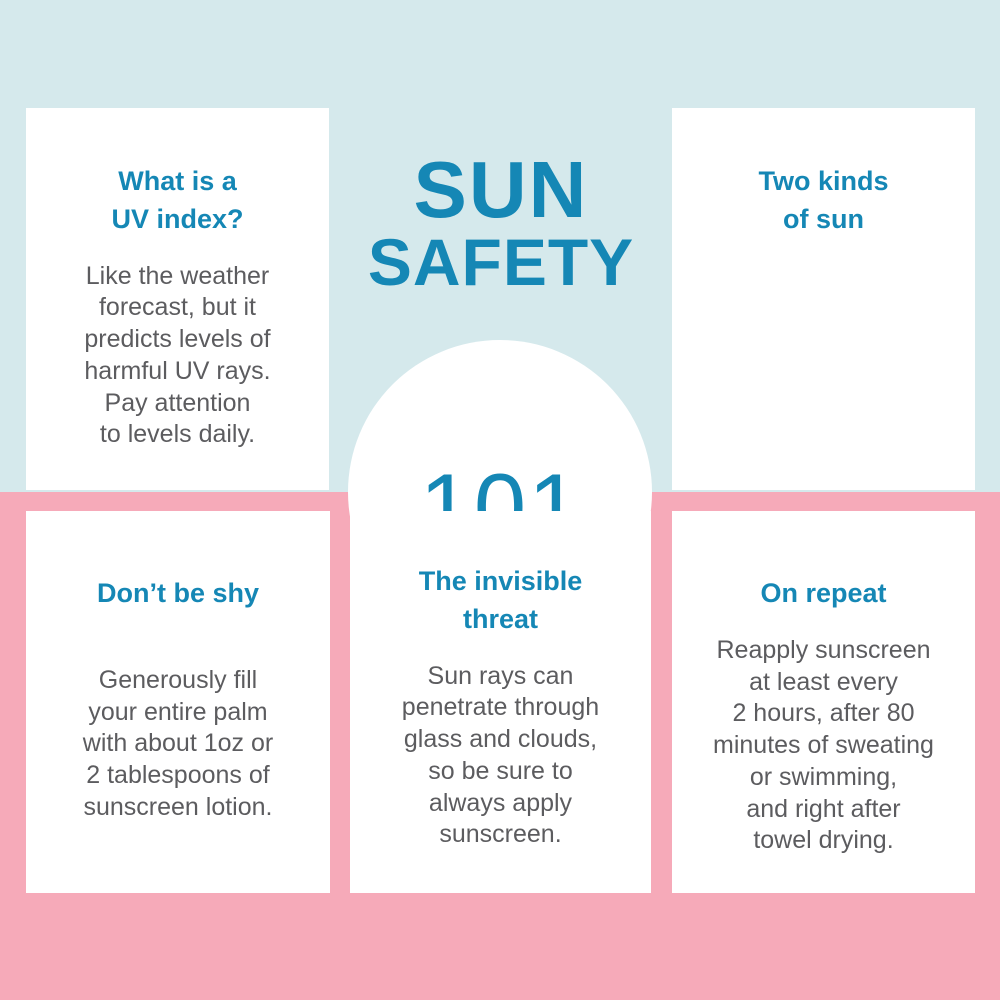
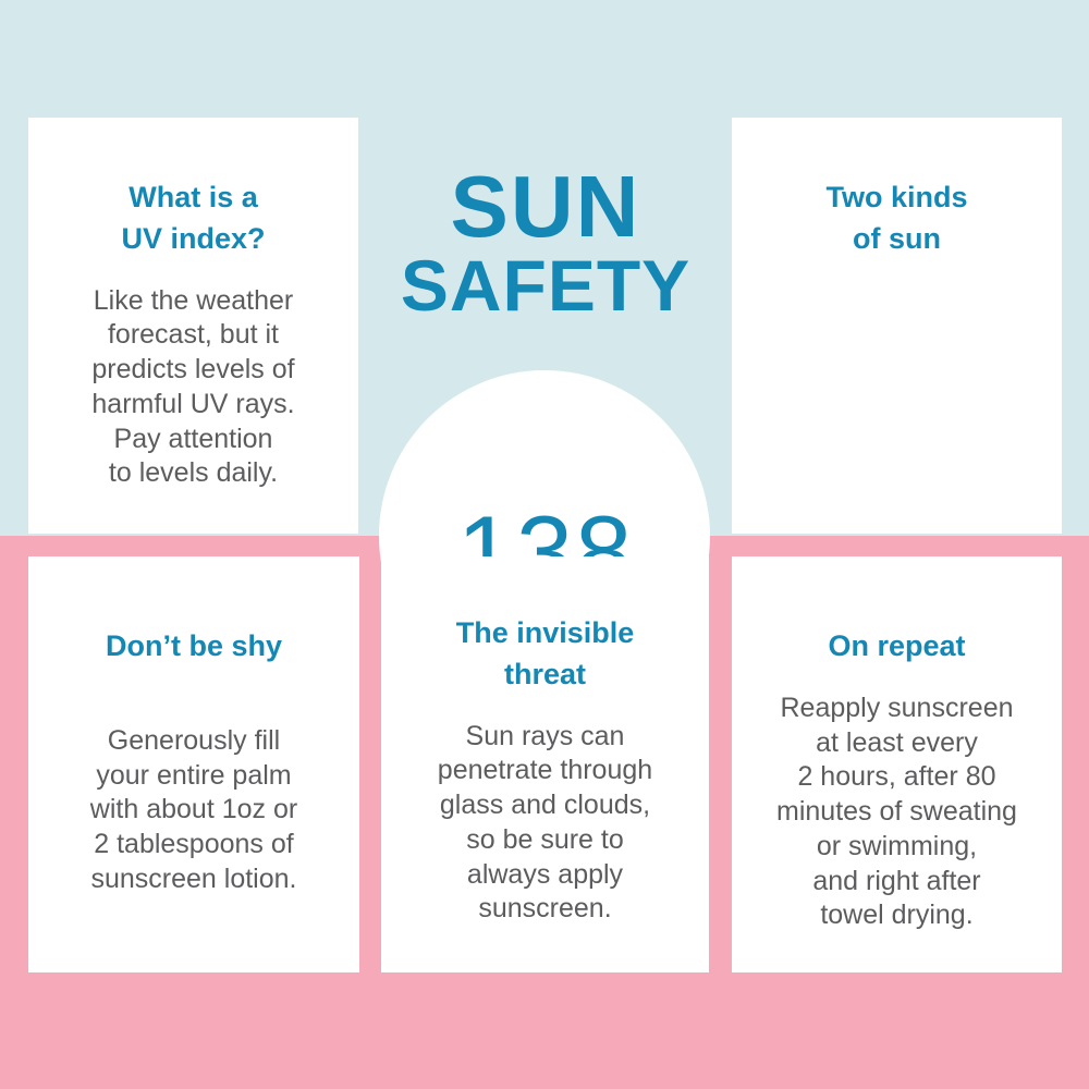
  What is a
  UV index?
  Like the weather
  forecast, but it
  predicts levels of
  harmful UV rays.
  Pay attention
  to levels daily.
  SUN
  SAFETY
- 101
+ 138
  Two kinds
  of sun
  Don’t be shy
  Generously fill
  your entire palm
  with about 1oz or
  2 tablespoons of
  sunscreen lotion.
  The invisible
  threat
  Sun rays can
  penetrate through
  glass and clouds,
  so be sure to
  always apply
  sunscreen.
  On repeat
  Reapply sunscreen
  at least every
  2 hours, after 80
  minutes of sweating
  or swimming,
  and right after
  towel drying.
